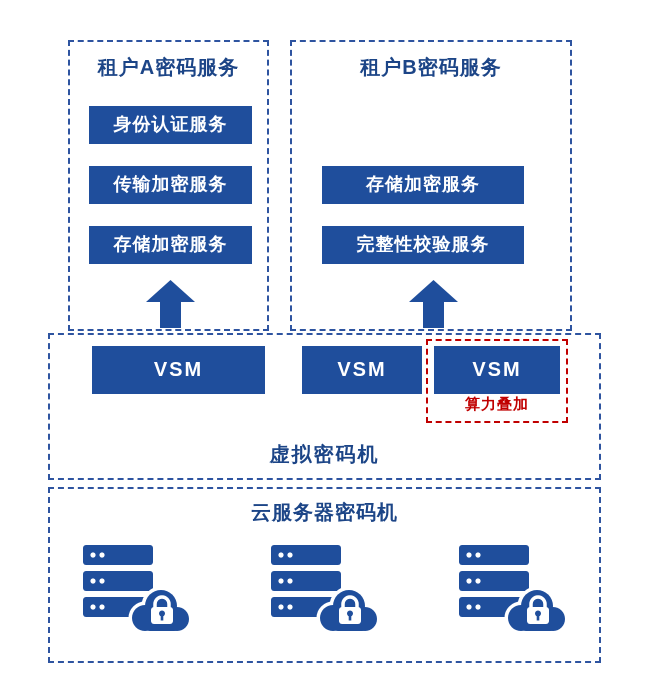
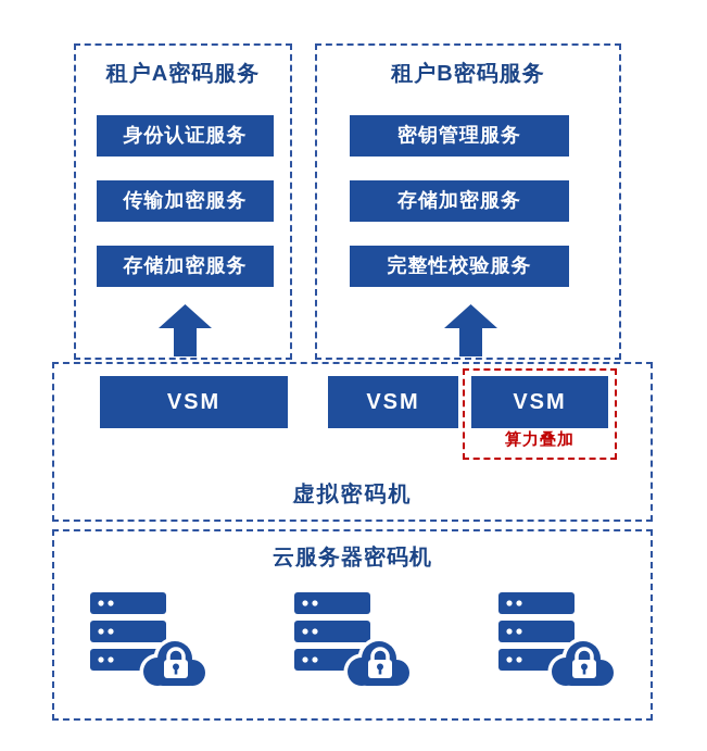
  租户A密码服务
  身份认证服务
  传输加密服务
  存储加密服务
  租户B密码服务
+ 密钥管理服务
  存储加密服务
  完整性校验服务
  VSM
  VSM
  算力叠加
  VSM
  虚拟密码机
  云服务器密码机
